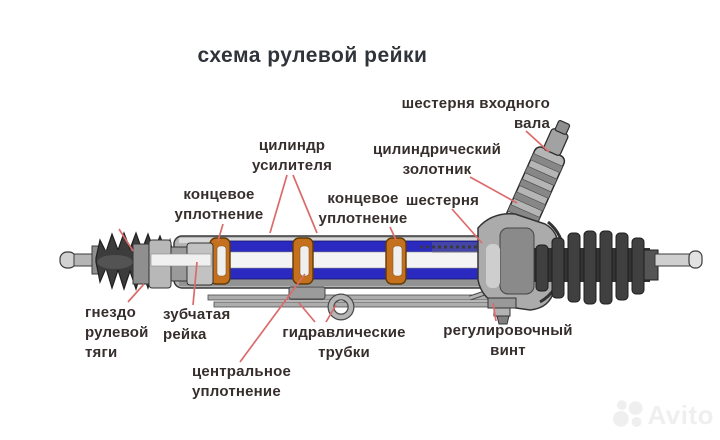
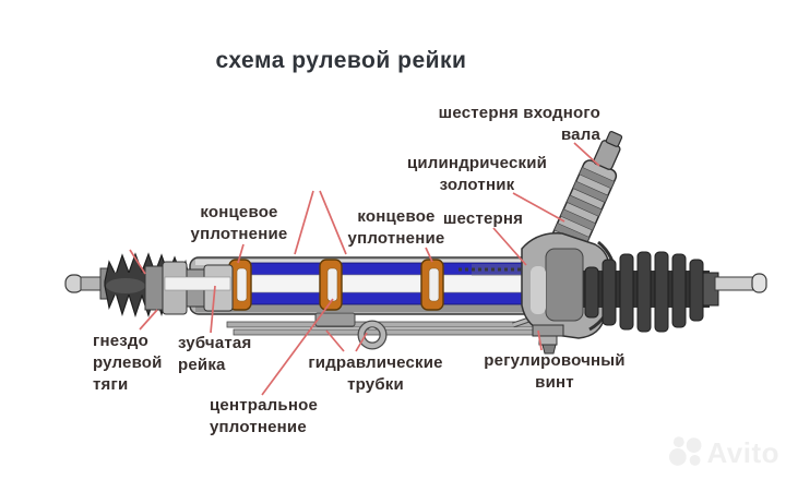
  схема рулевой рейки
  концевое
  уплотнение
- цилиндр
- усилителя
  концевое
  уплотнение
  шестерня
  цилиндрический
  золотник
  шестерня входного
  вала
  гнездо
  рулевой
  тяги
  зубчатая
  рейка
  центральное
  уплотнение
  гидравлические
  трубки
  регулировочный
  винт
